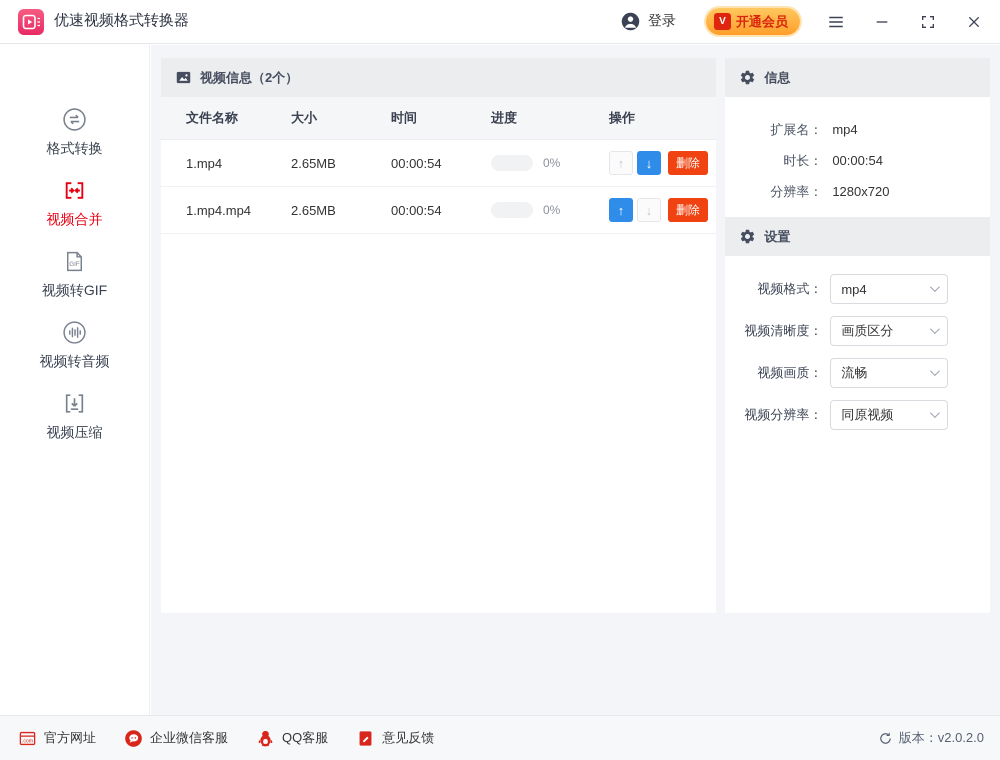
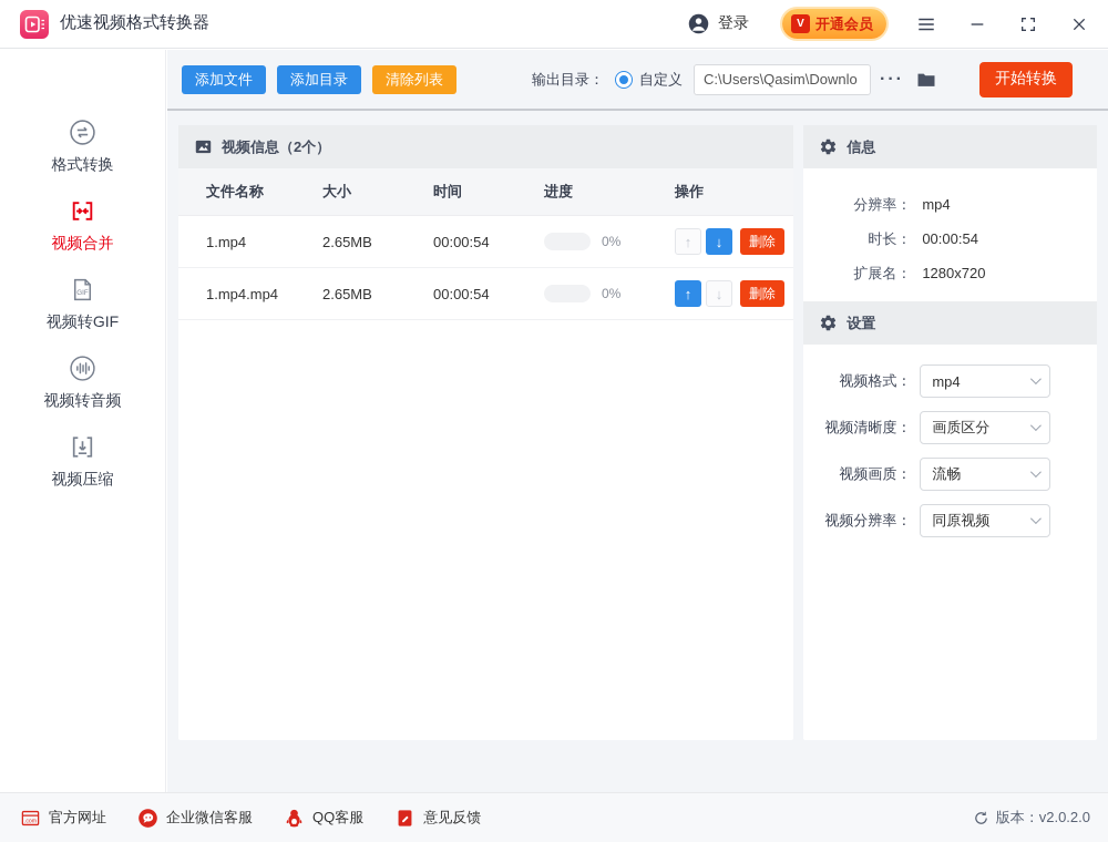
  优速视频格式转换器
  登录
  V
  开通会员
  格式转换
  视频合并
  视频转GIF
  视频转音频
  视频压缩
+ 添加文件
+ 添加目录
+ 清除列表
+ 输出目录：
+ 自定义
+ C:\Users\Qasim\Downlo
+ ···
+ 开始转换
  视频信息（2个）
  文件名称
  大小
  时间
  进度
  操作
  1.mp4
  2.65MB
  00:00:54
  0%
  ↑
  ↓
  删除
  1.mp4.mp4
  2.65MB
  00:00:54
  0%
  ↑
  ↓
  删除
  信息
- 扩展名：
+ 分辨率：
  mp4
  时长：
  00:00:54
- 分辨率：
+ 扩展名：
  1280x720
  设置
  视频格式：
  mp4
  视频清晰度：
  画质区分
  视频画质：
  流畅
  视频分辨率：
  同原视频
  官方网址
  企业微信客服
  QQ客服
  意见反馈
  版本：v2.0.2.0
